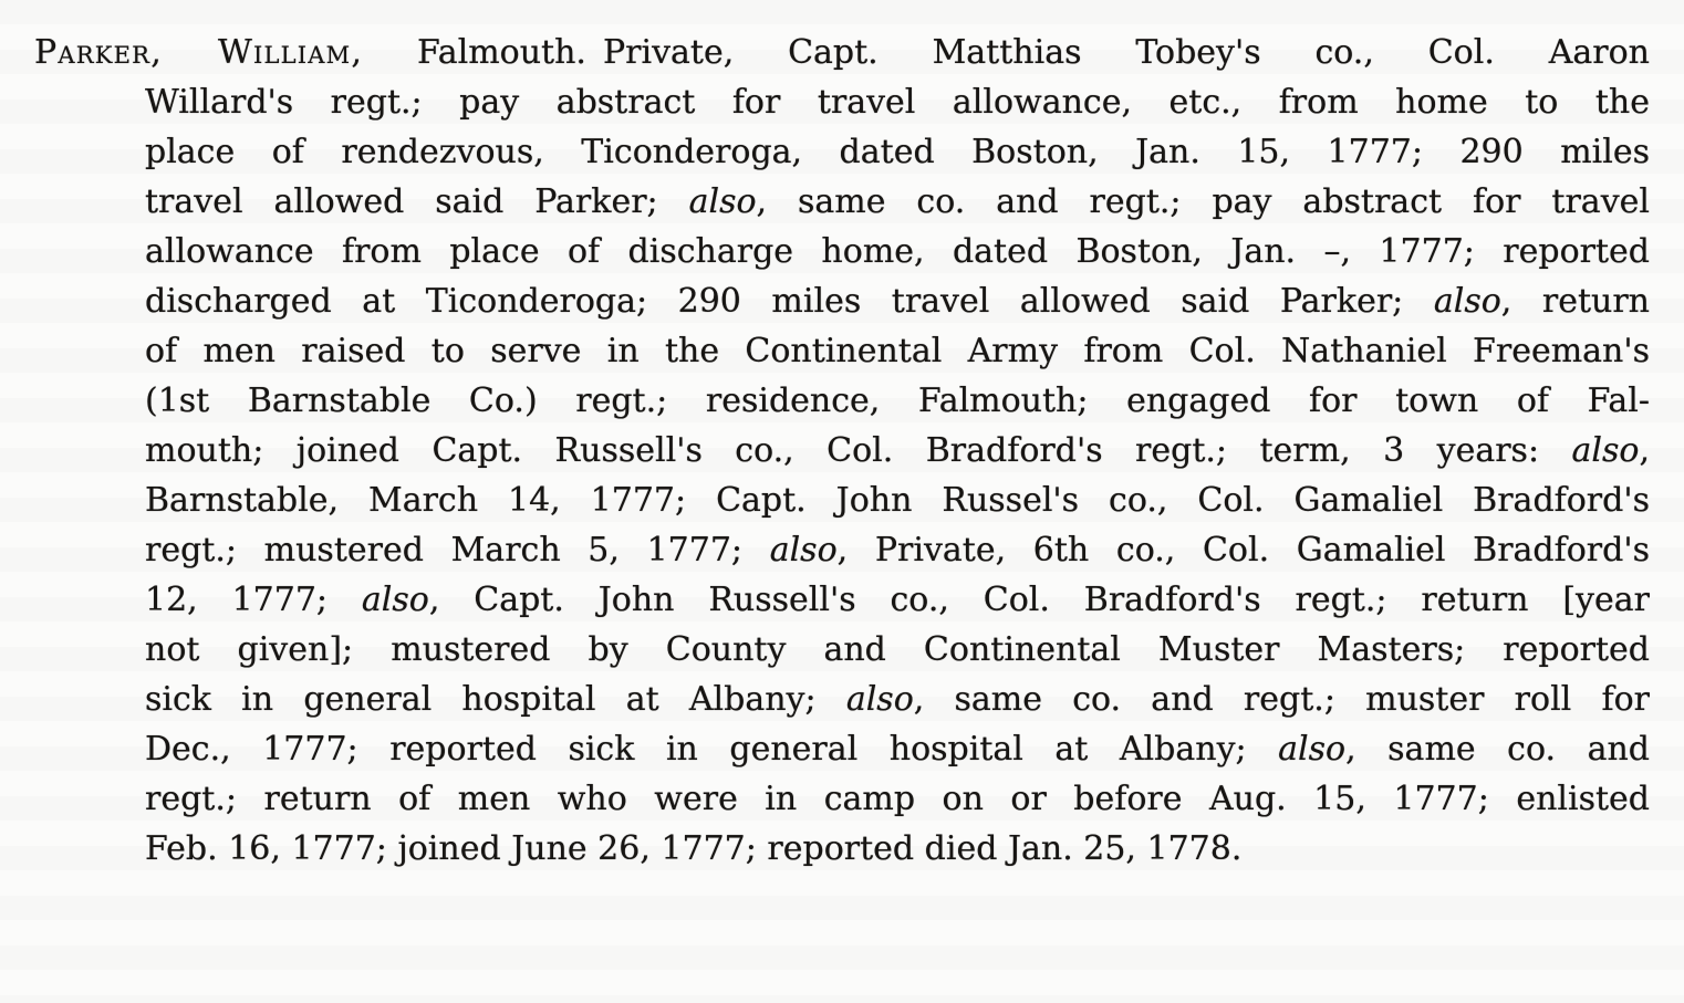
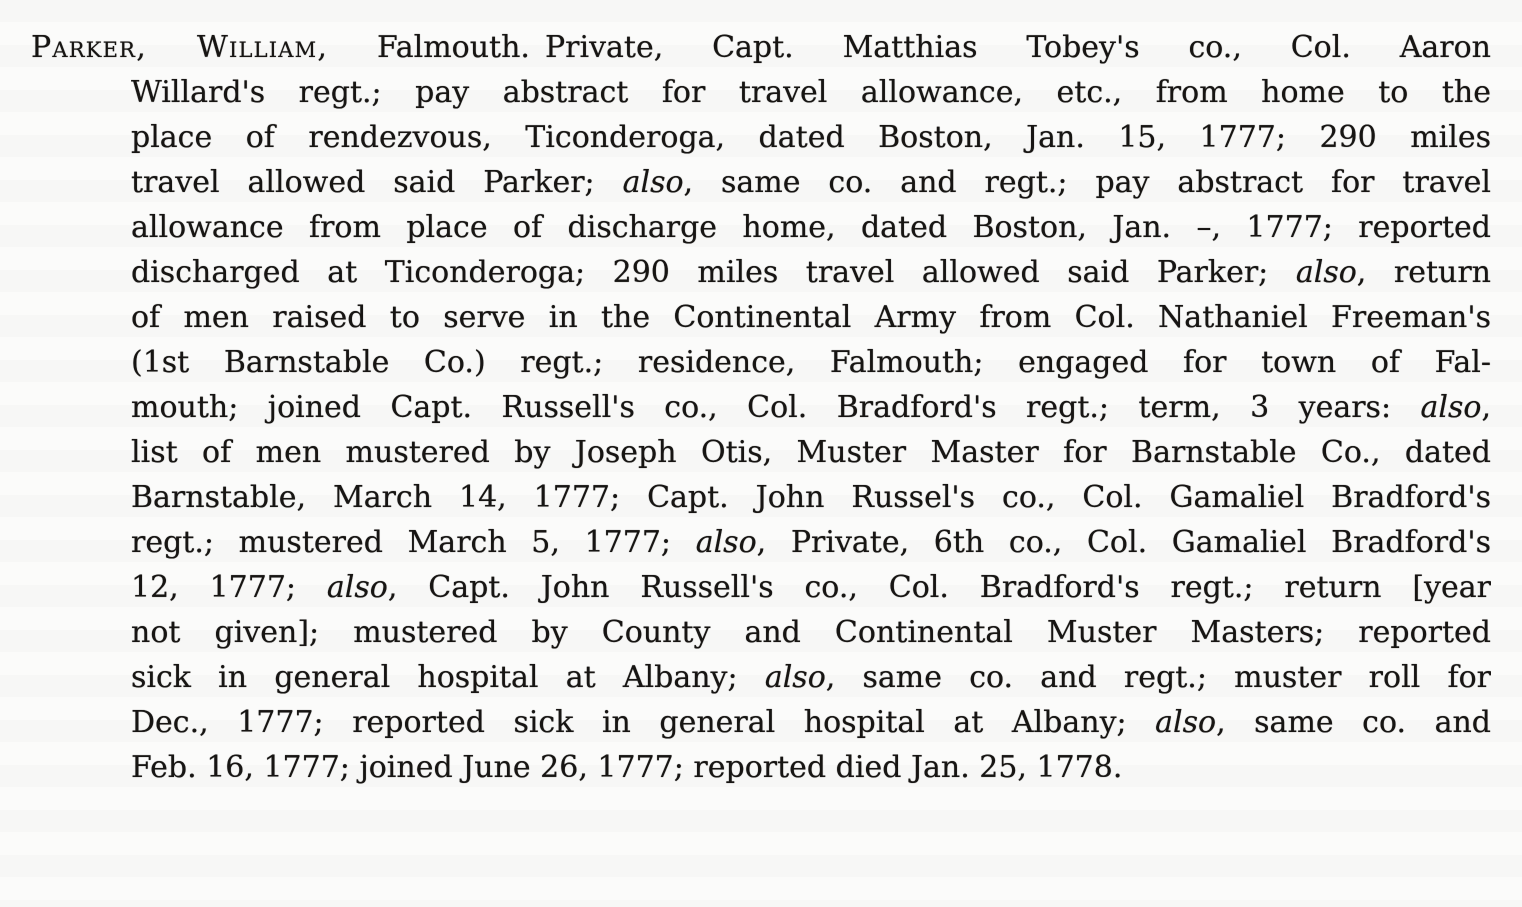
  Parker, William, Falmouth. Private, Capt. Matthias Tobey's co., Col. Aaron
  Willard's regt.; pay abstract for travel allowance, etc., from home to the
  place of rendezvous, Ticonderoga, dated Boston, Jan. 15, 1777; 290 miles
  travel allowed said Parker; also, same co. and regt.; pay abstract for travel
  allowance from place of discharge home, dated Boston, Jan. –, 1777; reported
  discharged at Ticonderoga; 290 miles travel allowed said Parker; also, return
  of men raised to serve in the Continental Army from Col. Nathaniel Freeman's
  (1st Barnstable Co.) regt.; residence, Falmouth; engaged for town of Fal-
  mouth; joined Capt. Russell's co., Col. Bradford's regt.; term, 3 years: also,
+ list of men mustered by Joseph Otis, Muster Master for Barnstable Co., dated
  Barnstable, March 14, 1777; Capt. John Russel's co., Col. Gamaliel Bradford's
  regt.; mustered March 5, 1777; also, Private, 6th co., Col. Gamaliel Bradford's
  12, 1777; also, Capt. John Russell's co., Col. Bradford's regt.; return [year
  not given]; mustered by County and Continental Muster Masters; reported
  sick in general hospital at Albany; also, same co. and regt.; muster roll for
  Dec., 1777; reported sick in general hospital at Albany; also, same co. and
- regt.; return of men who were in camp on or before Aug. 15, 1777; enlisted
  Feb. 16, 1777; joined June 26, 1777; reported died Jan. 25, 1778.
